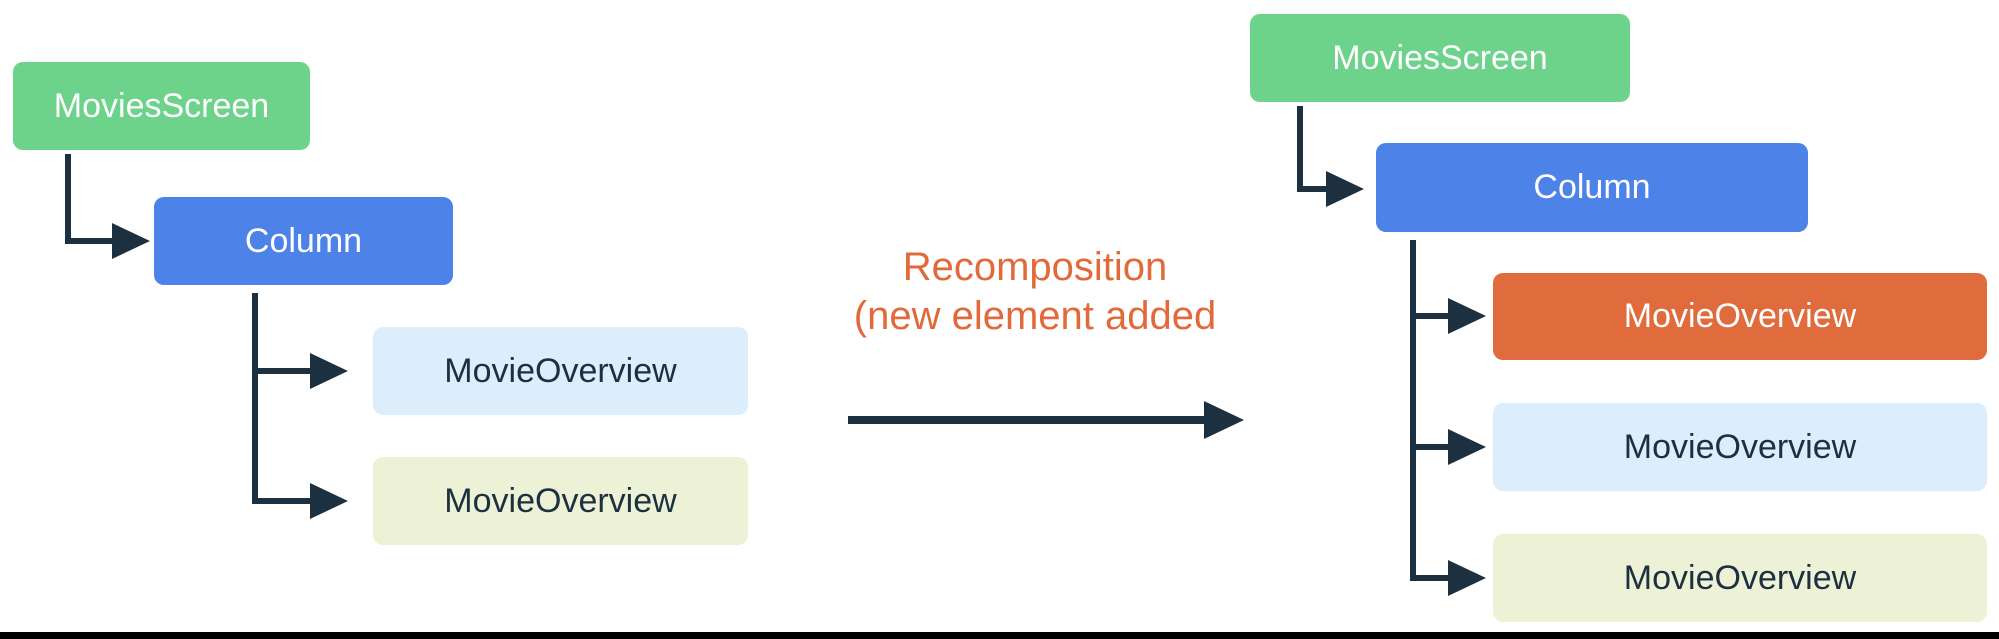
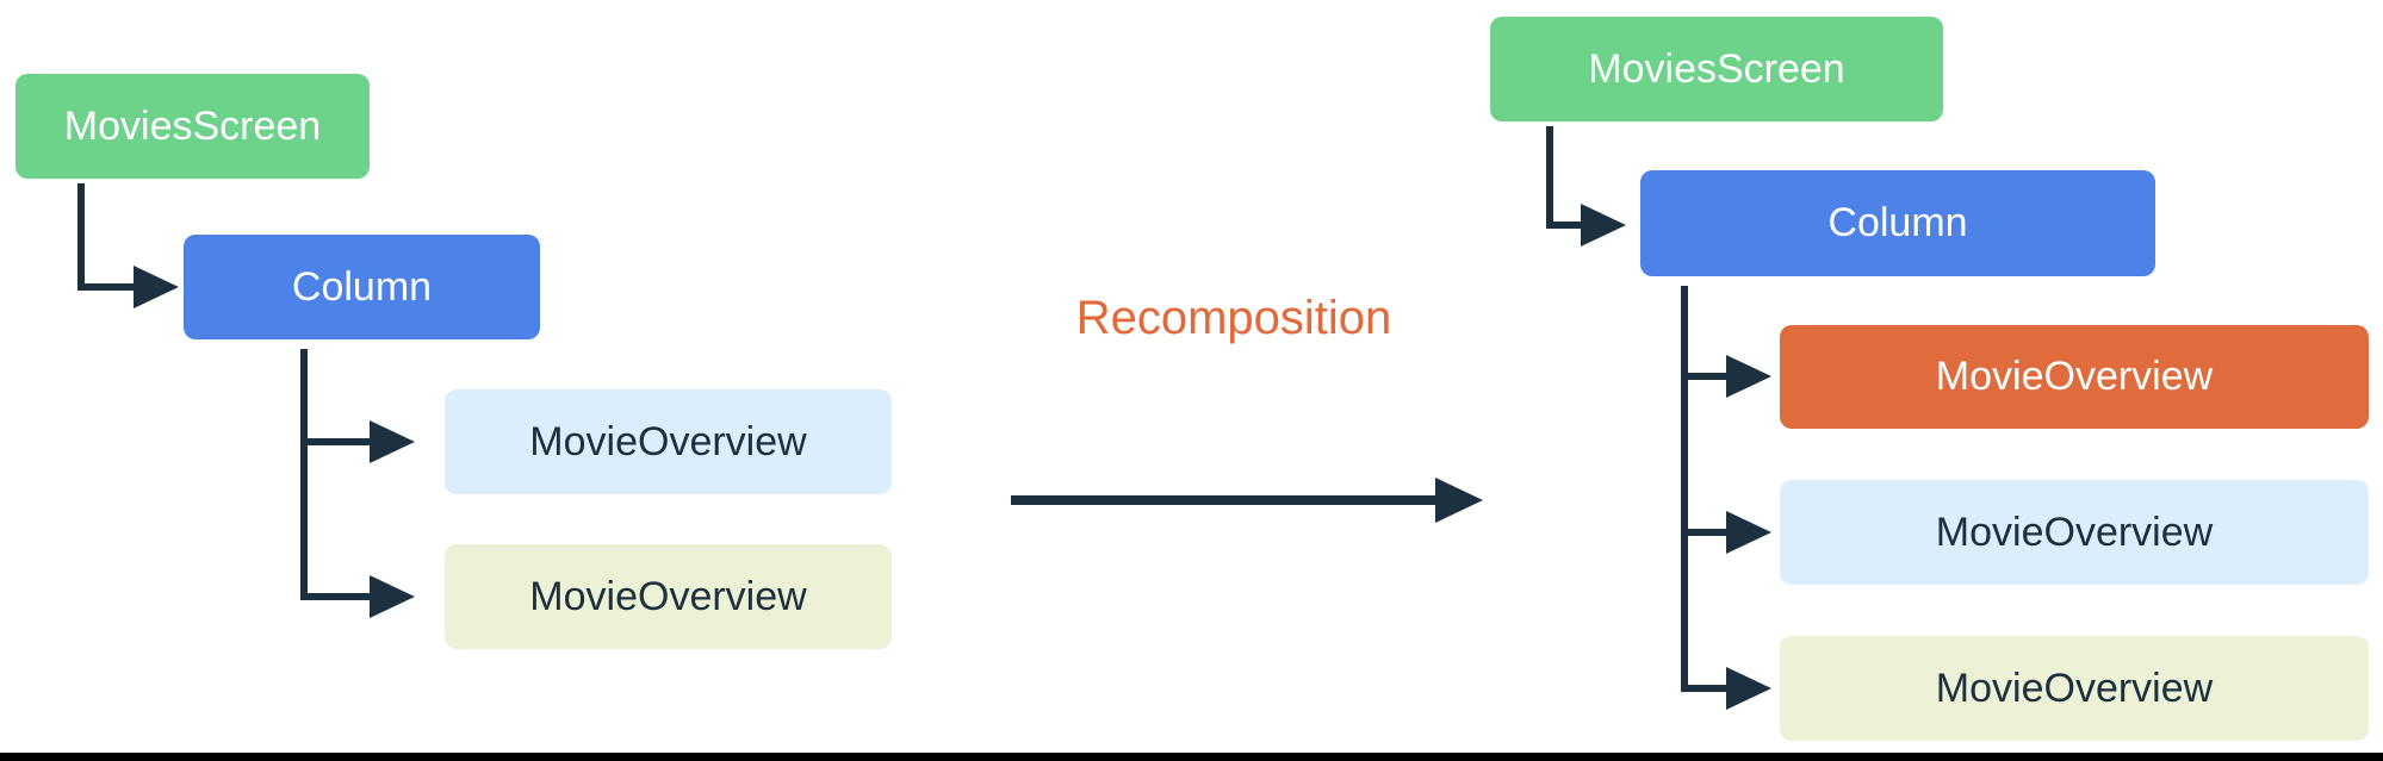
  MoviesScreen
  Column
  MovieOverview
  MovieOverview
  Recomposition
- (new element added
  MoviesScreen
  Column
  MovieOverview
  MovieOverview
  MovieOverview
